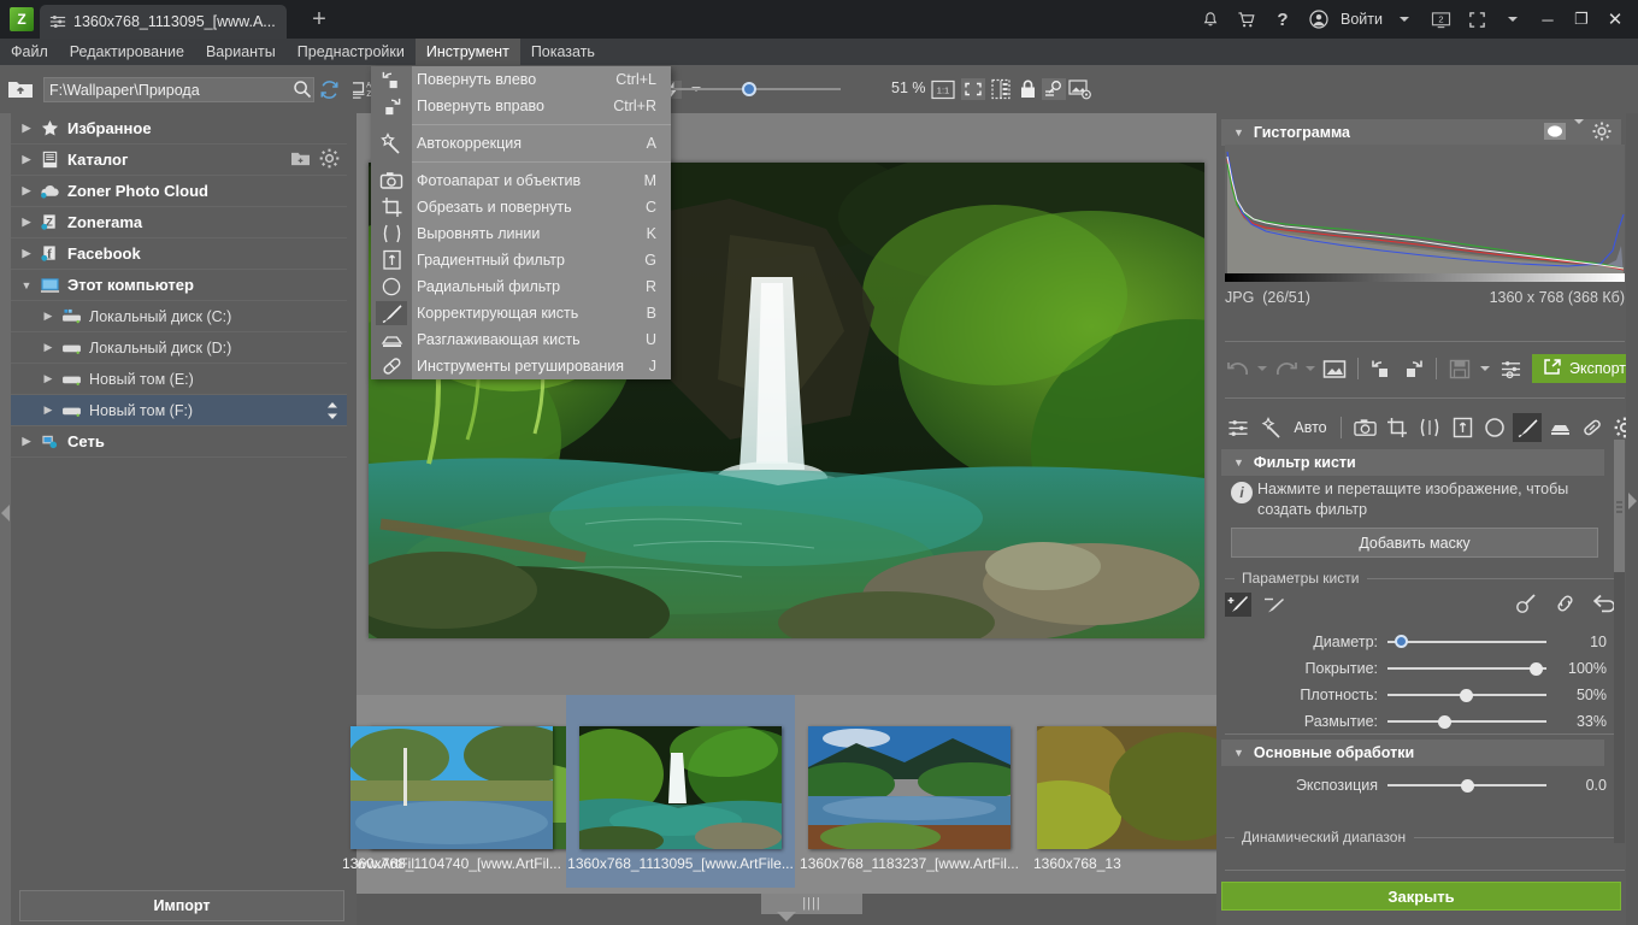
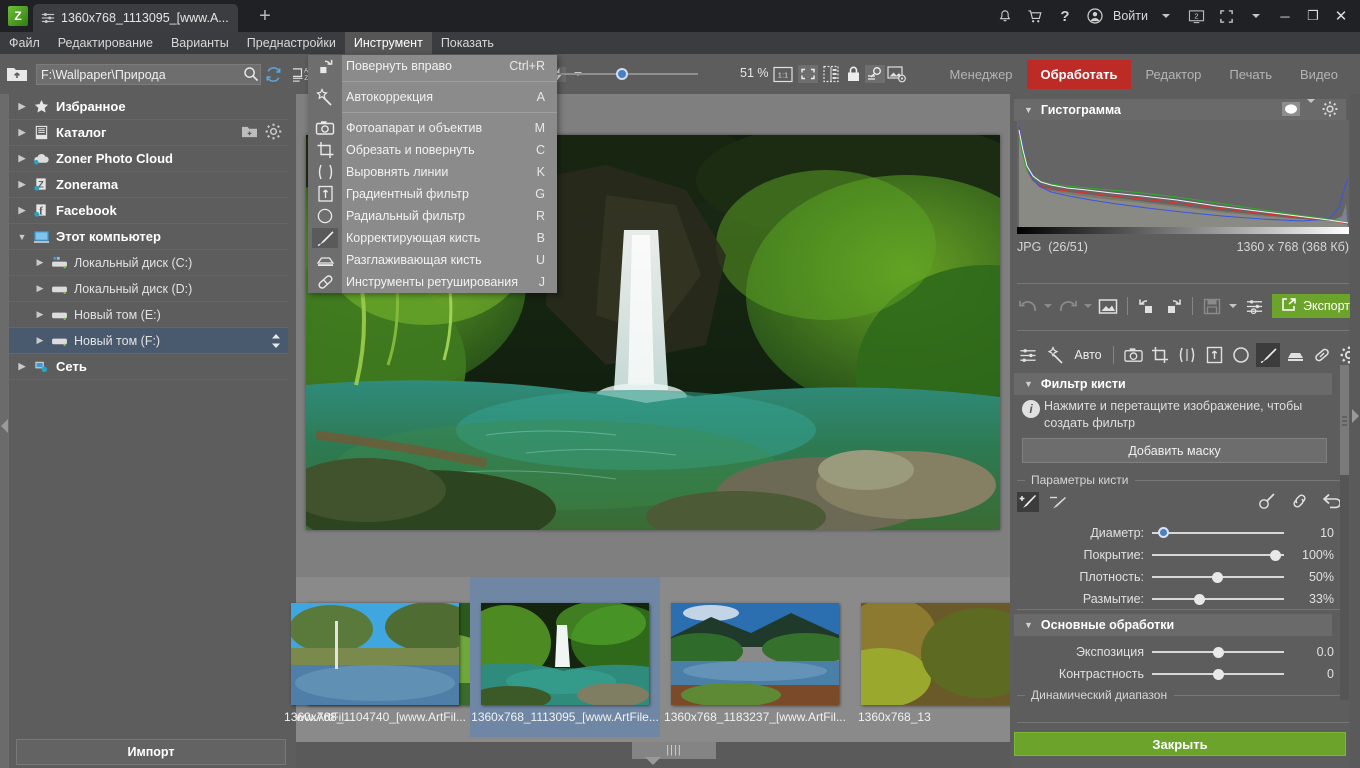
  Z
  1360x768_1113095_[www.A...
  +
  ?
  Войти
  2
  ─
  ❐
  ✕
  Файл
  Редактирование
  Варианты
  Преднастройки
  Инструмент
  Показать
  F:\Wallpaper\Природа
  51 %
  1:1
+ Менеджер
+ Обработать
+ Редактор
+ Печать
+ Видео
  ▶
  Избранное
  ▶
  Каталог
  ▶
  Zoner Photo Cloud
  ▶
  Z
  Zonerama
  ▶
  f
  Facebook
  ▼
  Этот компьютер
  ▶
  Локальный диск (C:)
  ▶
  Локальный диск (D:)
  ▶
  Новый том (E:)
  ▶
  Новый том (F:)
  ▶
  Сеть
  Импорт
  ww.ArtFil...
  1360x768_1104740_[www.ArtFil...
  1360x768_1113095_[www.ArtFile...
  1360x768_1183237_[www.ArtFil...
  1360x768_13
  ||||
  ▼
  Гистограмма
  JPG (26/51)
  1360 x 768 (368 Кб)
  Экспорт
  Авто
  ▼
  Фильтр кисти
  i
  Нажмите и перетащите изображение, чтобы создать фильтр
  Добавить маску
  Параметры кисти
  Диаметр:
  10
  Покрытие:
  100%
  Плотность:
  50%
  Размытие:
  33%
  ▼
  Основные обработки
  Экспозиция
  0.0
+ Контрастность
+ 0
  Динамический диапазон
  Закрыть
- Повернуть влево
- Ctrl+L
  Повернуть вправо
  Ctrl+R
  Автокоррекция
  A
  Фотоапарат и объектив
  M
  Обрезать и повернуть
  C
  Выровнять линии
  K
  Градиентный фильтр
  G
  Радиальный фильтр
  R
  Корректирующая кисть
  B
  Разглаживающая кисть
  U
  Инструменты ретуширования
  J
